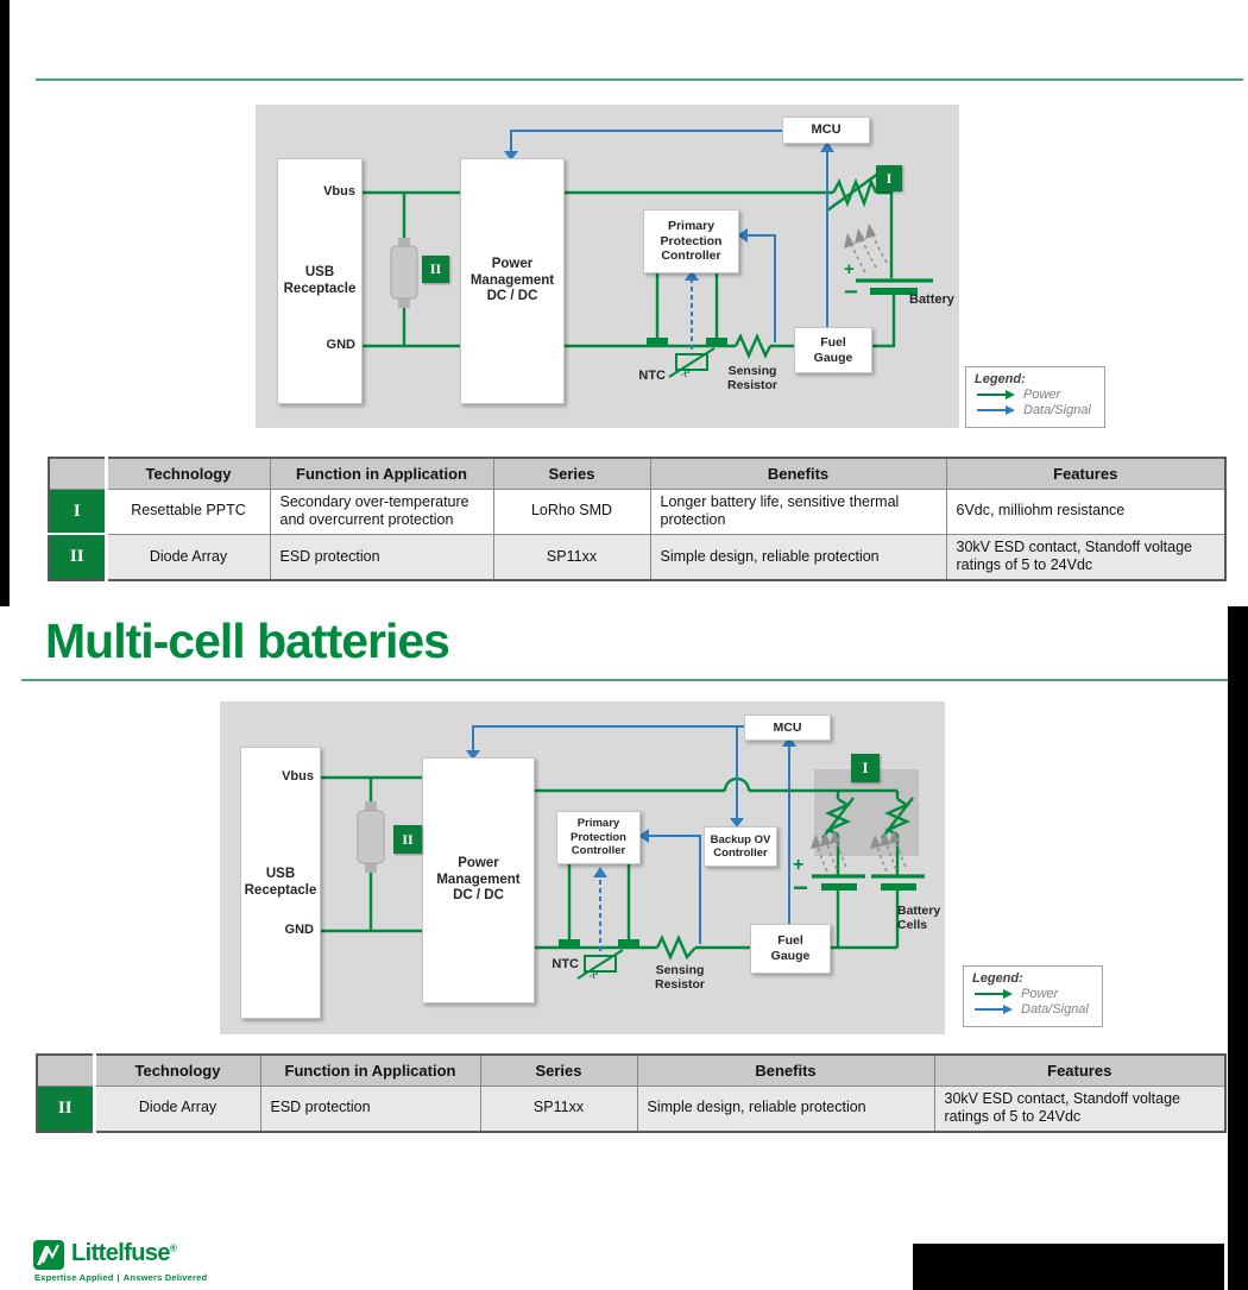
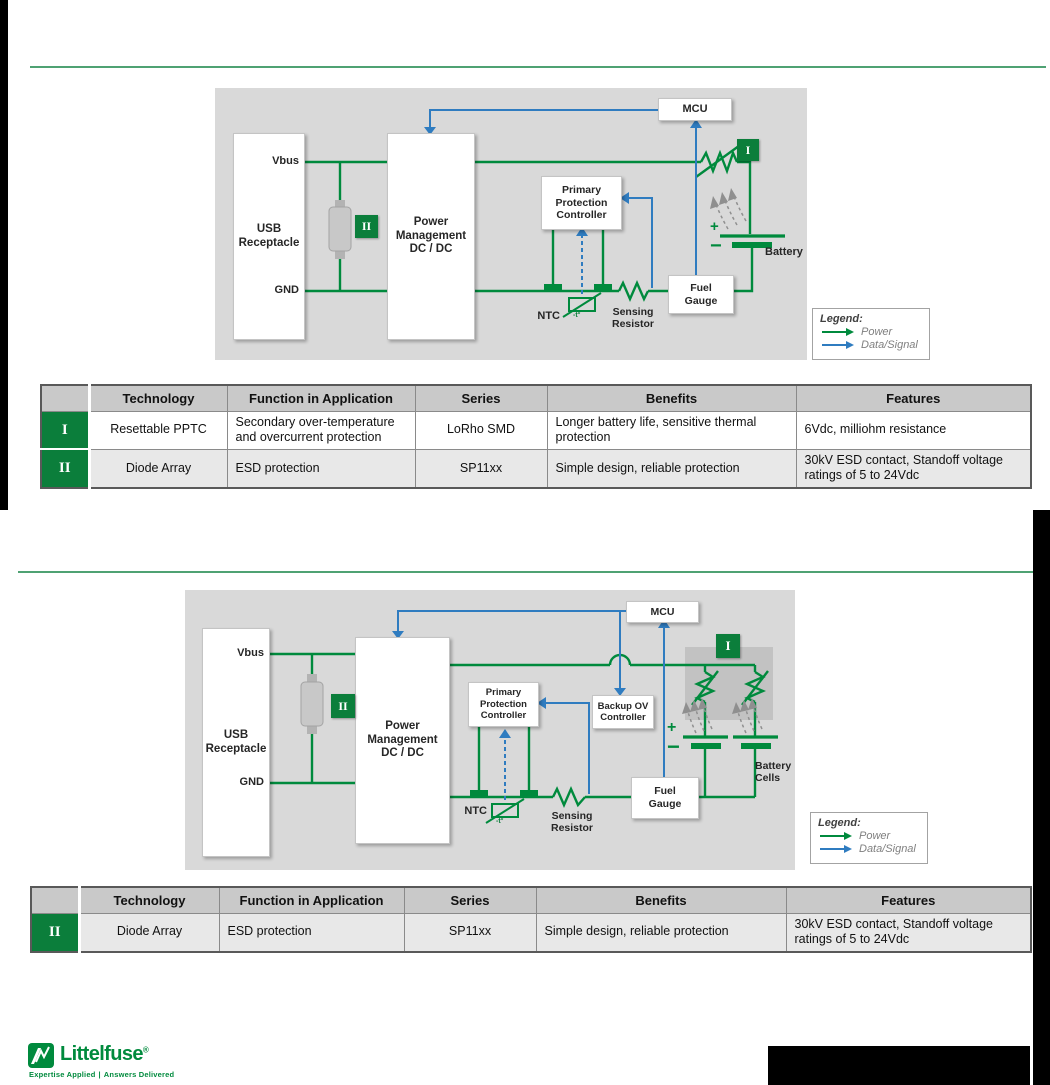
  USB
  Receptacle
  Vbus
  GND
  Power
  Management
  DC / DC
  MCU
  Primary
  Protection
  Controller
  Fuel
  Gauge
  NTC
  Sensing
  Resistor
  Battery
  +
  −
  II
  I
  Legend:
  Power
  Data/Signal
  	Technology	Function in Application	Series	Benefits	Features
  I	Resettable PPTC	Secondary over-temperature and overcurrent protection	LoRho SMD	Longer battery life, sensitive thermal protection	6Vdc, milliohm resistance
  II	Diode Array	ESD protection	SP11xx	Simple design, reliable protection	30kV ESD contact, Standoff voltage ratings of 5 to 24Vdc
- Multi-cell batteries
  USB
  Receptacle
  Vbus
  GND
  Power
  Management
  DC / DC
  MCU
  Primary
  Protection
  Controller
  Backup OV
  Controller
  Fuel
  Gauge
  NTC
  Sensing
  Resistor
  Battery
  Cells
  +
  −
  II
  I
  Legend:
  Power
  Data/Signal
  	Technology	Function in Application	Series	Benefits	Features
  II	Diode Array	ESD protection	SP11xx	Simple design, reliable protection	30kV ESD contact, Standoff voltage ratings of 5 to 24Vdc
  Littelfuse®
  Expertise Applied | Answers Delivered
